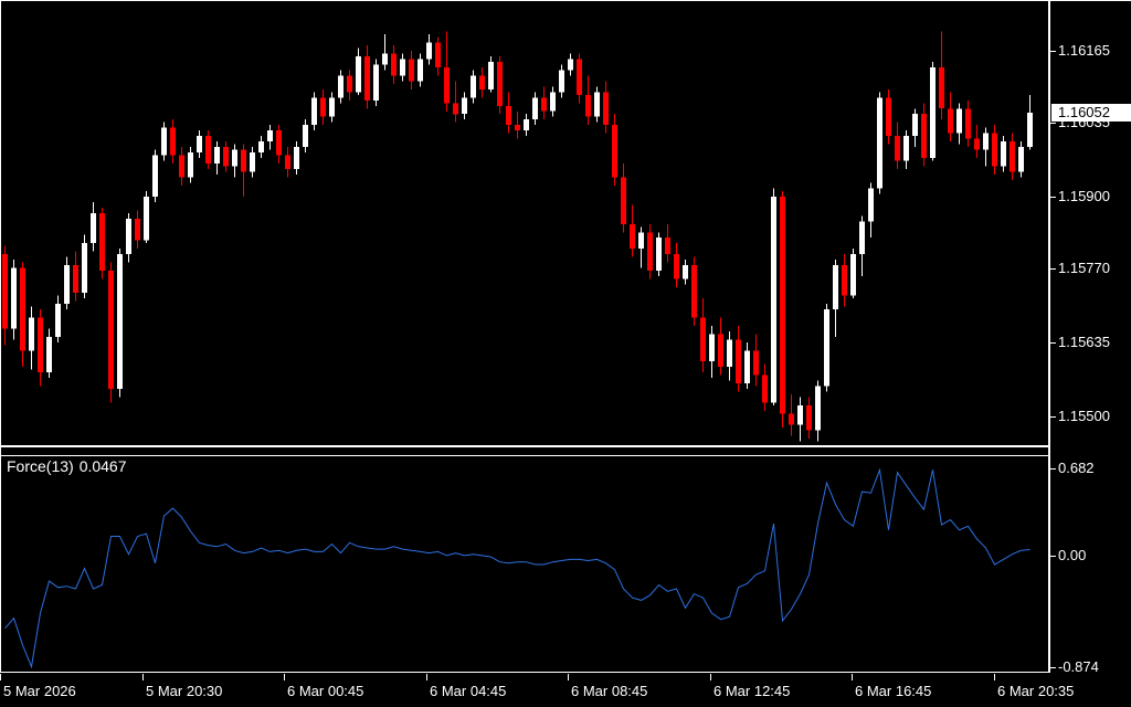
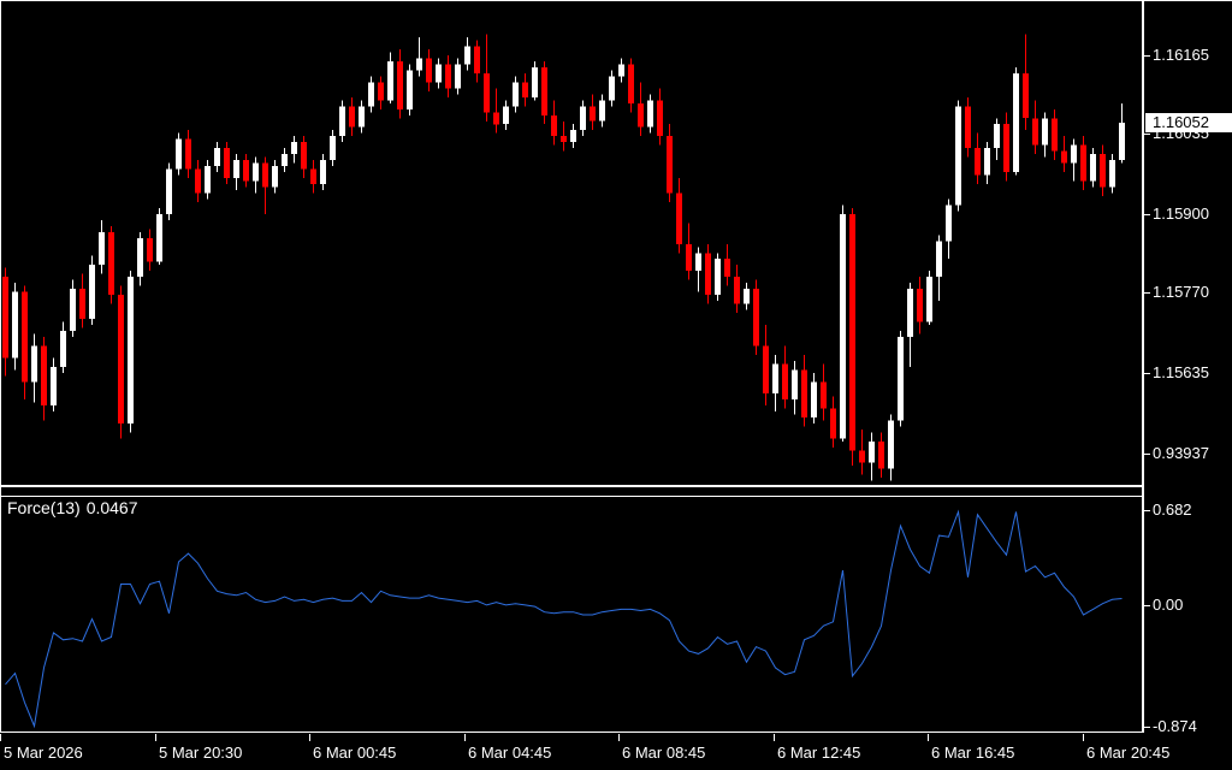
  Force(13) 0.0467
  1.16165
  1.16035
  1.15900
  1.15770
  1.15635
- 1.15500
+ 0.93937
  1.16052
  0.682
  0.00
  -0.874
  5 Mar 2026
  5 Mar 20:30
  6 Mar 00:45
  6 Mar 04:45
  6 Mar 08:45
  6 Mar 12:45
  6 Mar 16:45
- 6 Mar 20:35
+ 6 Mar 20:45
